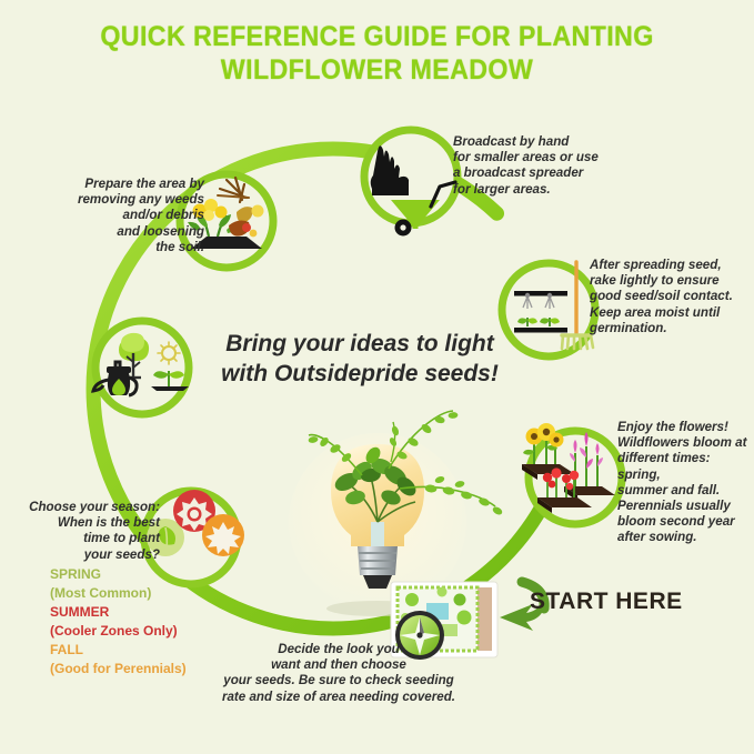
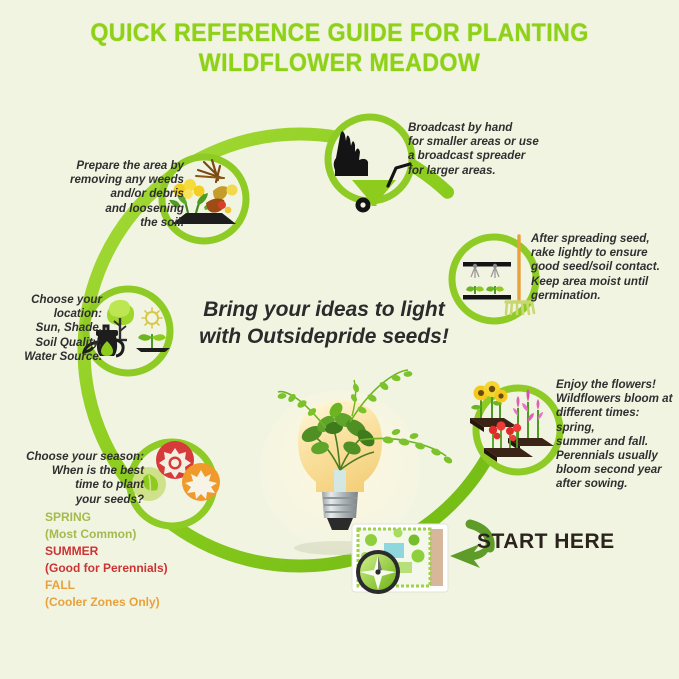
  QUICK REFERENCE GUIDE FOR PLANTING
  WILDFLOWER MEADOW
  Broadcast by hand
  for smaller areas or use
  a broadcast spreader
  for larger areas.
  Prepare the area by
  removing any weeds
  and/or debris
  and loosening
  the soil.
  After spreading seed,
  rake lightly to ensure
  good seed/soil contact.
  Keep area moist until
  germination.
+ Choose your location:
+ Sun, Shade,
+ Soil Quality,
+ Water Source.
  Bring your ideas to light
  with Outsidepride seeds!
  Enjoy the flowers!
  Wildflowers bloom at
  different times: spring,
  summer and fall.
  Perennials usually
  bloom second year
  after sowing.
  Choose your season:
  When is the best
  time to plant
  your seeds?
  SPRING
  (Most Common)
  SUMMER
- (Cooler Zones Only)
+ (Good for Perennials)
  FALL
- (Good for Perennials)
+ (Cooler Zones Only)
  START HERE
- Decide the look you
- want and then choose
- your seeds. Be sure to check seeding
- rate and size of area needing covered.
